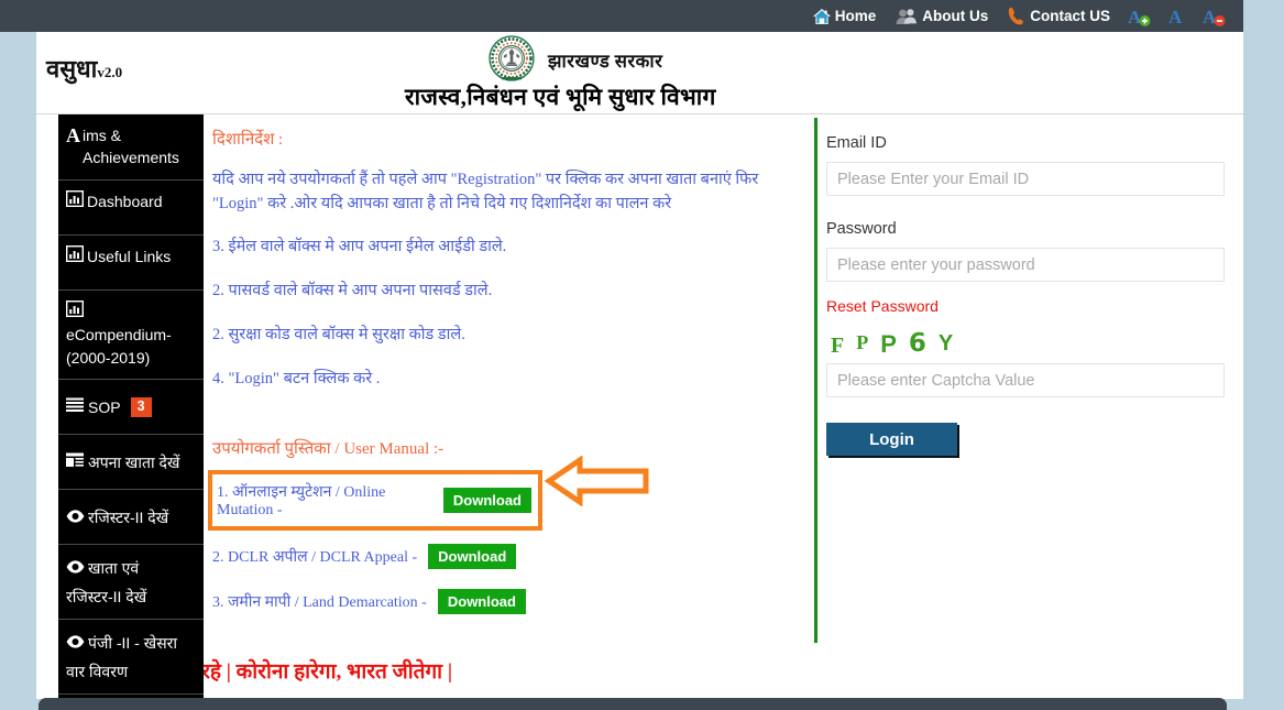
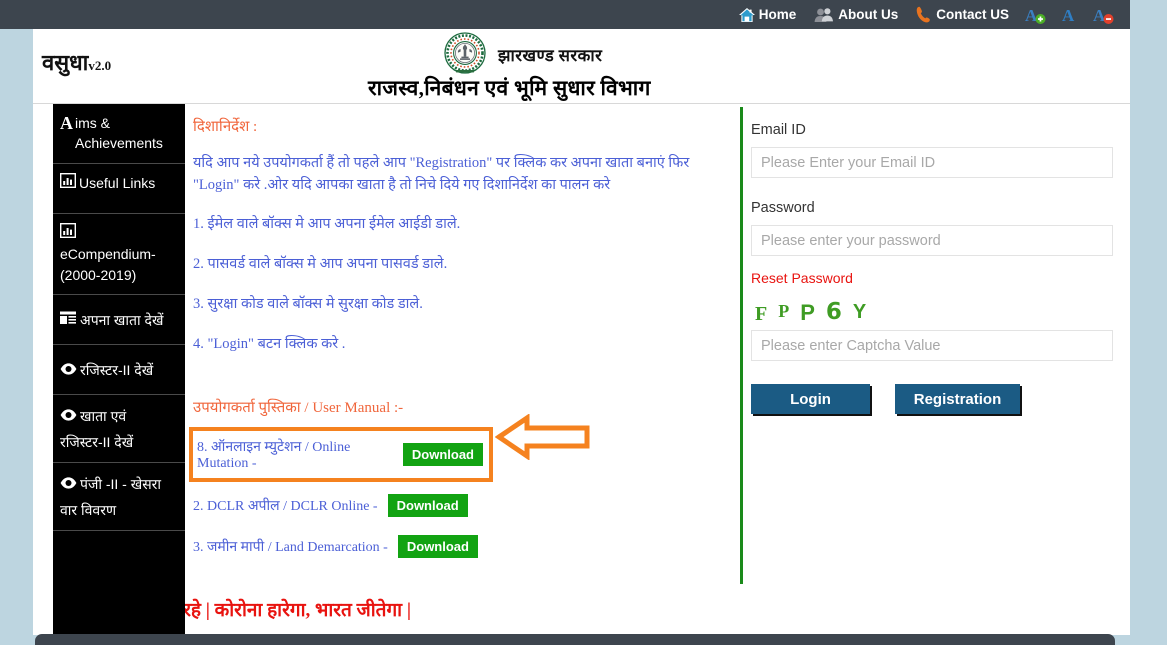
  Home
  About Us
  Contact US
  A
  A
  A
  वसुधाv2.0
  झारखण्ड सरकार
  राजस्व,निबंधन एवं भूमि सुधार विभाग
  A
  ims & Achievements
- Dashboard
  Useful Links
  eCompendium-
  (2000-2019)
- SOP
- 3
  अपना खाता देखें
  रजिस्टर-II देखें
  खाता एवं
  रजिस्टर-II देखें
  पंजी -II - खेसरा
  वार विवरण
  दिशानिर्देश :
  यदि आप नये उपयोगकर्ता हैं तो पहले आप "Registration" पर क्लिक कर अपना खाता बनाएं फिर "Login" करे .ओर यदि आपका खाता है तो निचे दिये गए दिशानिर्देश का पालन करे
- 3. ईमेल वाले बॉक्स मे आप अपना ईमेल आईडी डाले.
+ 1. ईमेल वाले बॉक्स मे आप अपना ईमेल आईडी डाले.
  2. पासवर्ड वाले बॉक्स मे आप अपना पासवर्ड डाले.
- 2. सुरक्षा कोड वाले बॉक्स मे सुरक्षा कोड डाले.
+ 3. सुरक्षा कोड वाले बॉक्स मे सुरक्षा कोड डाले.
  4. "Login" बटन क्लिक करे .
  उपयोगकर्ता पुस्तिका / User Manual :-
- 1. ऑनलाइन म्युटेशन / Online Mutation -
+ 8. ऑनलाइन म्युटेशन / Online Mutation -
  Download
- 2. DCLR अपील / DCLR Appeal -
+ 2. DCLR अपील / DCLR Online -
  Download
  3. जमीन मापी / Land Demarcation -
  Download
  रहे | कोरोना हारेगा, भारत जीतेगा |
  Email ID
  Please Enter your Email ID
  Password
  Please enter your password Reset Password
  F
  P
  P
  6
  Y
  Please enter Captcha Value
  Login
+ Registration
